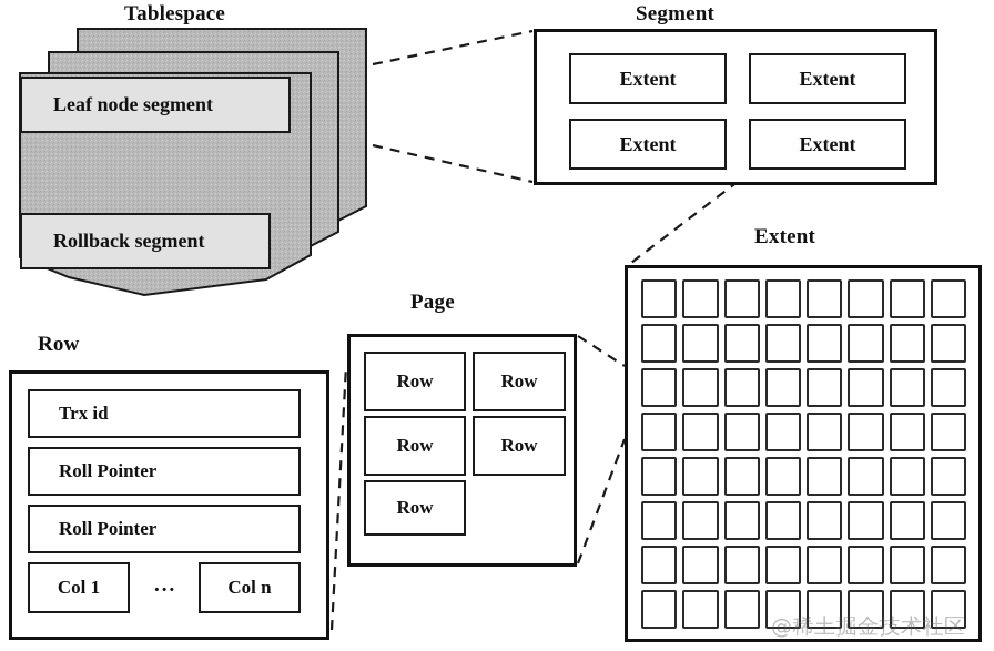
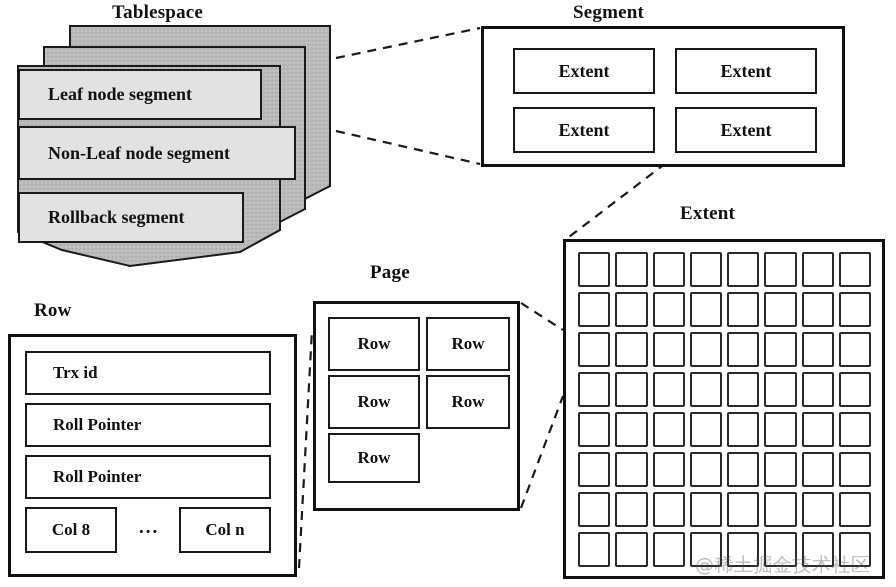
  Tablespace
  Leaf node segment
+ Non-Leaf node segment
  Rollback segment
  Segment
  Extent
  Extent
  Extent
  Extent
  Extent
  Page
  Row
  Row
  Row
  Row
  Row
  Row
  Trx id
  Roll Pointer
  Roll Pointer
- Col 1
+ Col 8
  ...
  Col n
  @稀土掘金技术社区
